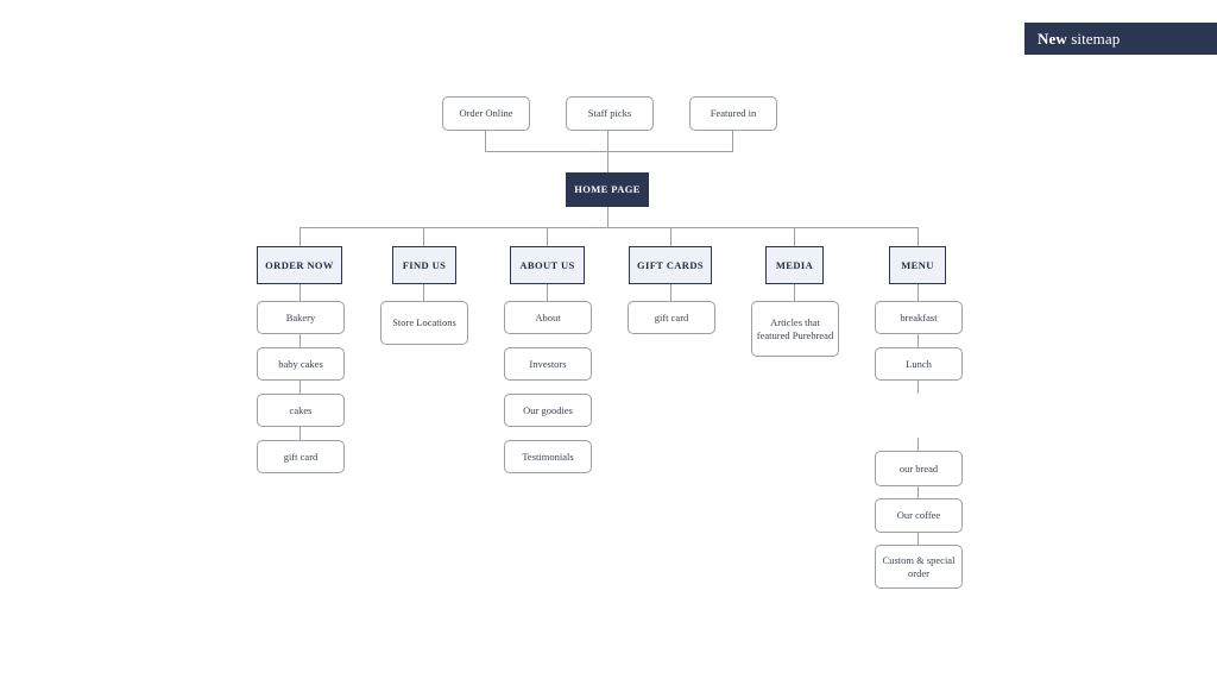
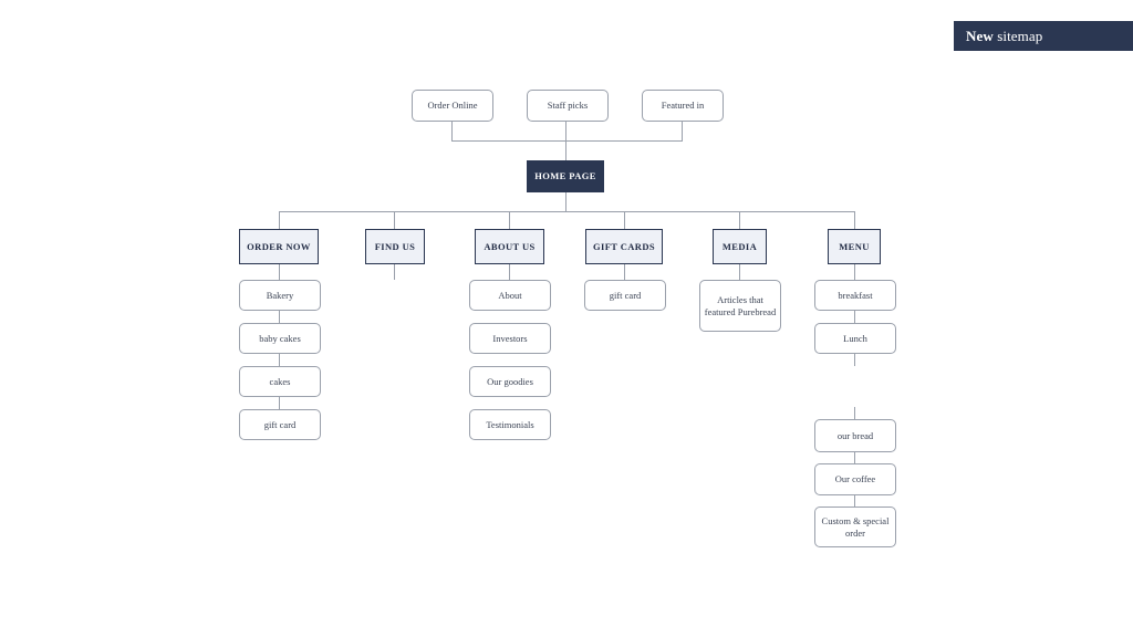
  New sitemap
  Order Online
  Staff picks
  Featured in
  HOME PAGE
  ORDER NOW
  FIND US
  ABOUT US
  GIFT CARDS
  MEDIA
  MENU
  Bakery
  baby cakes
  cakes
  gift card
- Store Locations
  About
  Investors
  Our goodies
  Testimonials
  gift card
  Articles that featured Purebread
  breakfast
  Lunch
  our bread
  Our coffee
  Custom & special order
